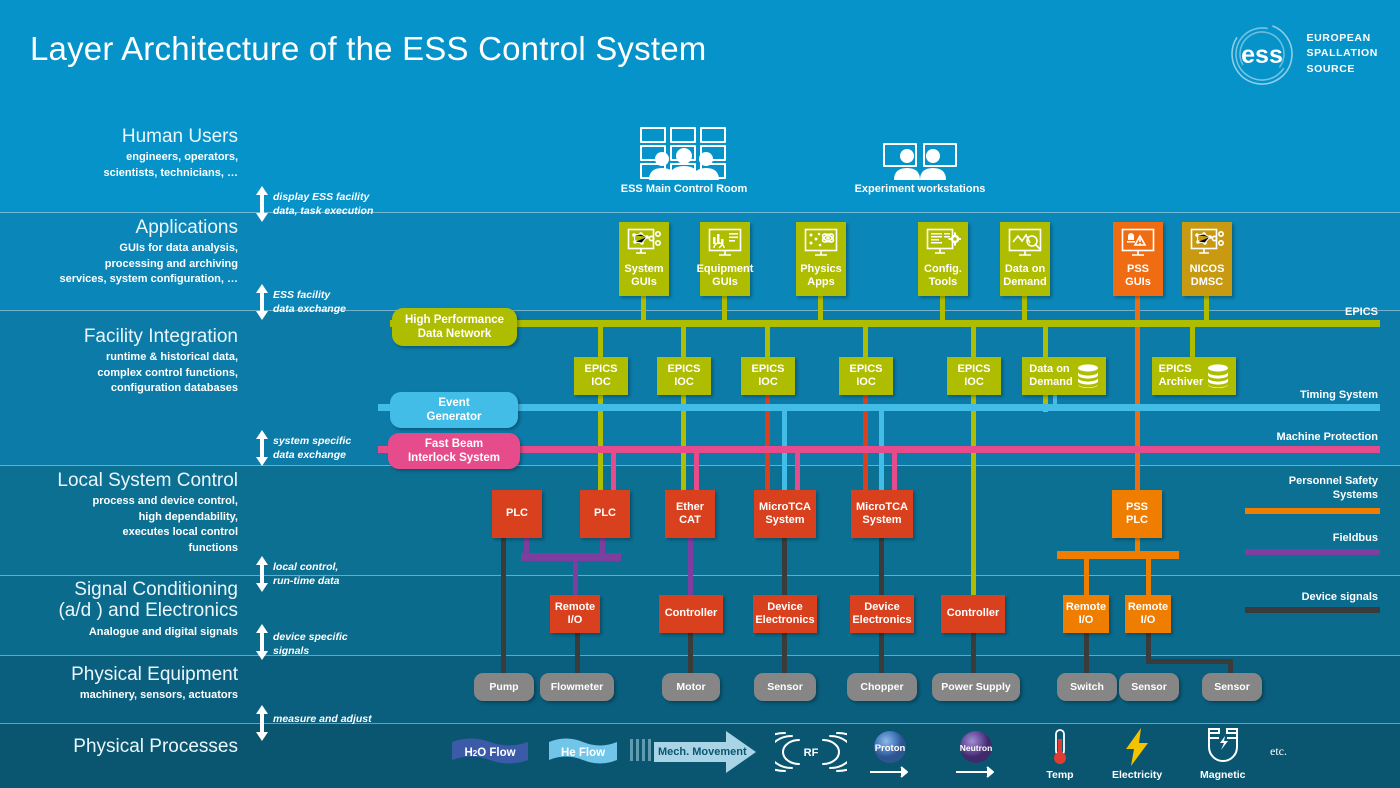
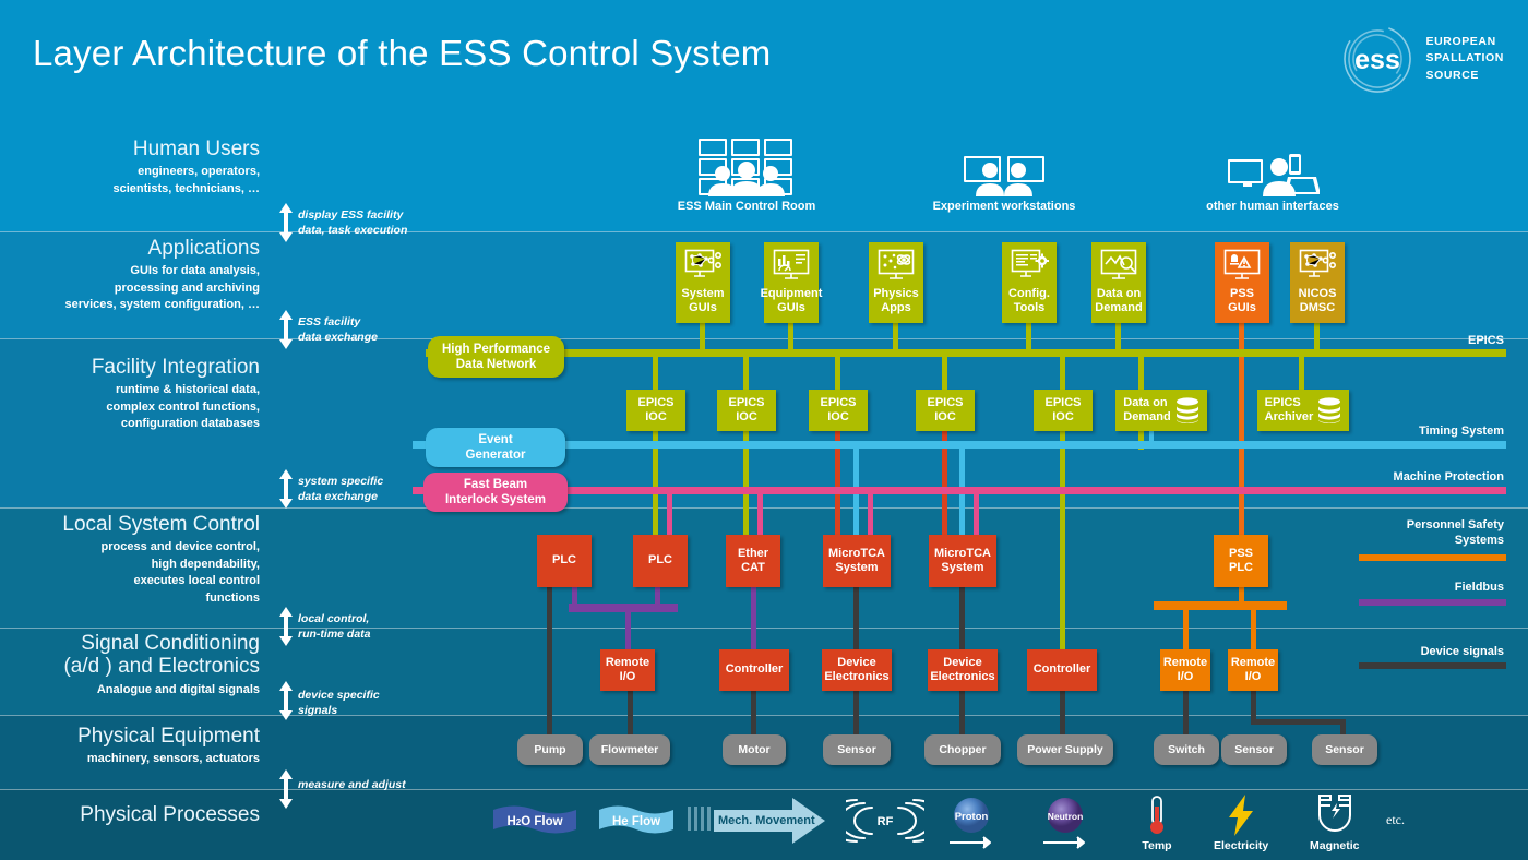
  Layer Architecture of the ESS Control System
  ess
  EUROPEAN
  SPALLATION
  SOURCE
  Human Users
  engineers, operators,
  scientists, technicians, …
  Applications
  GUIs for data analysis,
  processing and archiving
  services, system configuration, …
  Facility Integration
  runtime & historical data,
  complex control functions,
  configuration databases
  Local System Control
  process and device control,
  high dependability,
  executes local control
  functions
  Signal Conditioning
  (a/d ) and Electronics
  Analogue and digital signals
  Physical Equipment
  machinery, sensors, actuators
  Physical Processes
  display ESS facility
  data, task execution
  ESS facility
  data exchange
  system specific
  data exchange
  local control,
  run-time data
  device specific
  signals
  measure and adjust
  ESS Main Control Room
  Experiment workstations
+ other human interfaces
  EPICS
  High Performance
  Data Network
  EPICS
  IOC
  EPICS
  IOC
  EPICS
  IOC
  EPICS
  IOC
  EPICS
  IOC
  Data on
  Demand
  EPICS
  Archiver
  Timing System
  Event
  Generator
  Machine Protection
  Fast Beam
  Interlock System
  System
  GUIs
  Equipment
  GUIs
  Physics
  Apps
  Config.
  Tools
  Data on
  Demand
  PSS
  GUIs
  NICOS
  DMSC
  Personnel Safety
  Systems
  Fieldbus
  Device signals
  PLC
  PLC
  Ether
  CAT
  MicroTCA
  System
  MicroTCA
  System
  PSS
  PLC
  Remote
  I/O
  Controller
  Device
  Electronics
  Device
  Electronics
  Controller
  Remote
  I/O
  Remote
  I/O
  Pump
  Flowmeter
  Motor
  Sensor
  Chopper
  Power Supply
  Switch
  Sensor
  Sensor
  H
  2
  O Flow
  He Flow
  Mech. Movement
  RF
  Proton
  Neutron
  Temp
  Electricity
  Magnetic
  etc.
